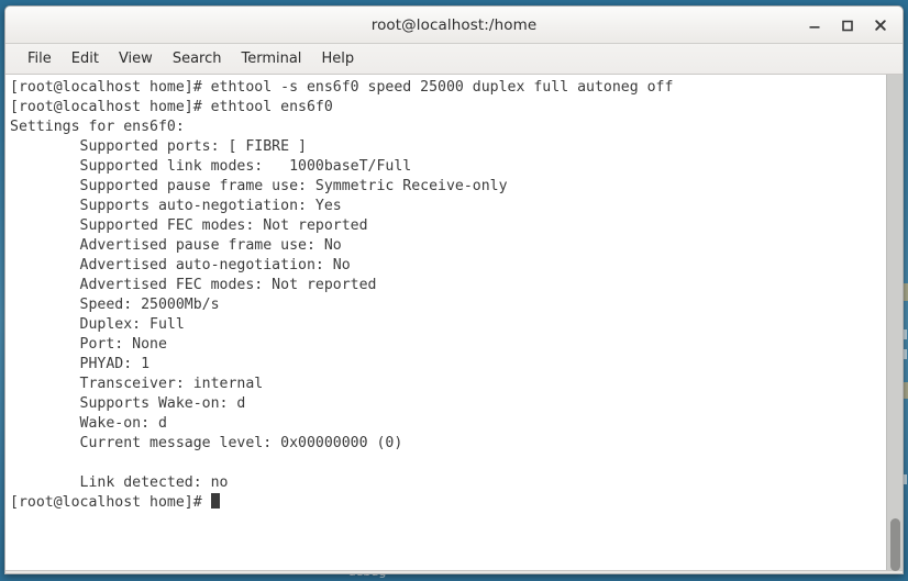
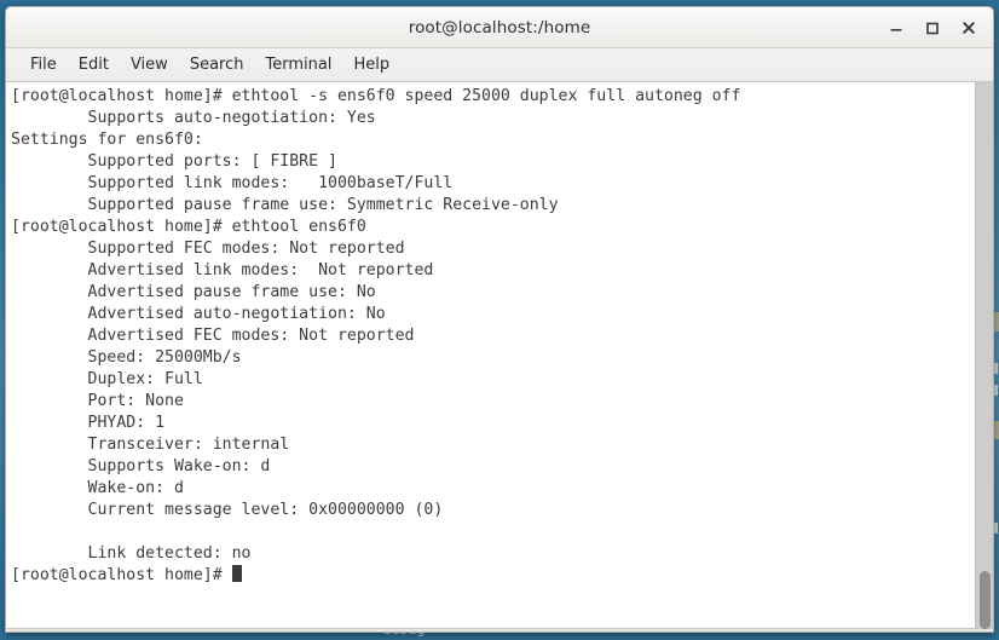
  root@localhost:/home
  File
  Edit
  View
  Search
  Terminal
  Help
  [root@localhost home]# ethtool -s ens6f0 speed 25000 duplex full autoneg off
- [root@localhost home]# ethtool ens6f0
+ Supports auto-negotiation: Yes
  Settings for ens6f0:
  Supported ports: [ FIBRE ]
  Supported link modes: 1000baseT/Full
  Supported pause frame use: Symmetric Receive-only
- Supports auto-negotiation: Yes
+ [root@localhost home]# ethtool ens6f0
  Supported FEC modes: Not reported
+ Advertised link modes: Not reported
  Advertised pause frame use: No
  Advertised auto-negotiation: No
  Advertised FEC modes: Not reported
  Speed: 25000Mb/s
  Duplex: Full
  Port: None
  PHYAD: 1
  Transceiver: internal
  Supports Wake-on: d
  Wake-on: d
  Current message level: 0x00000000 (0)
  Link detected: no
  [root@localhost home]#
